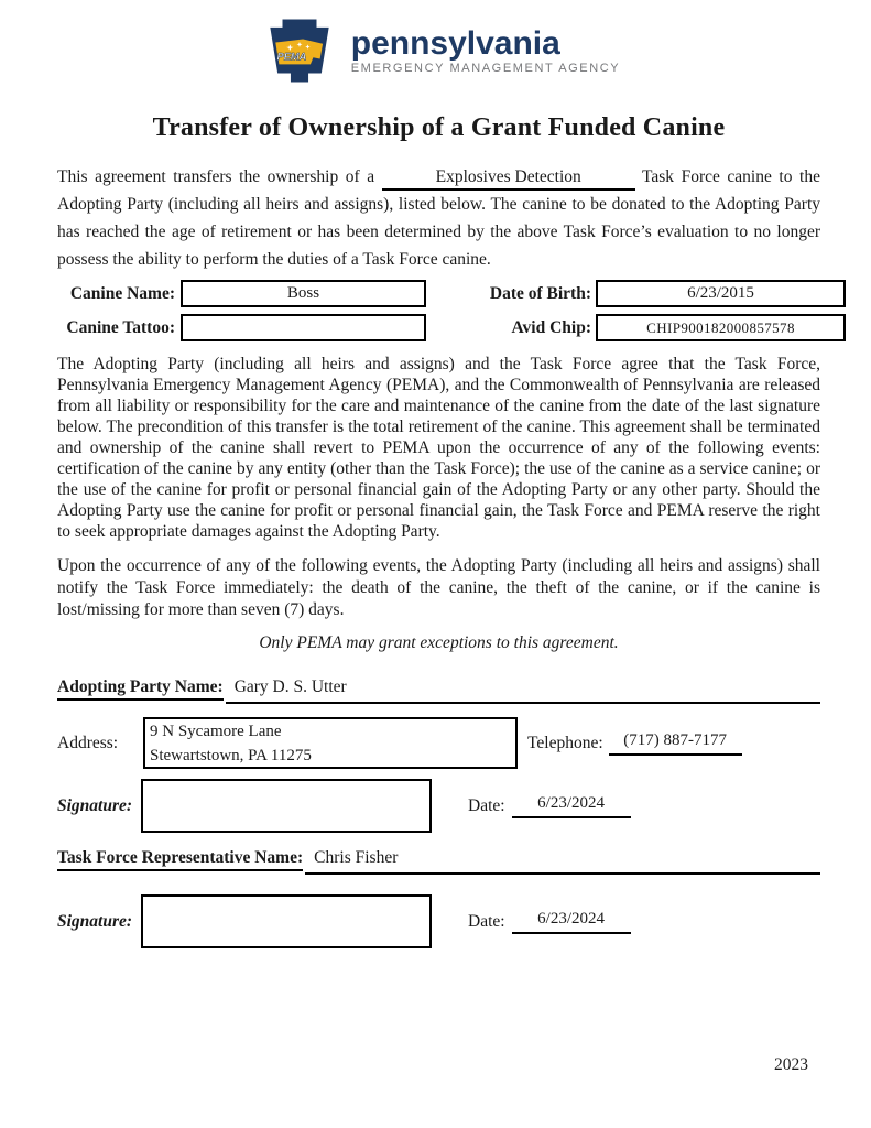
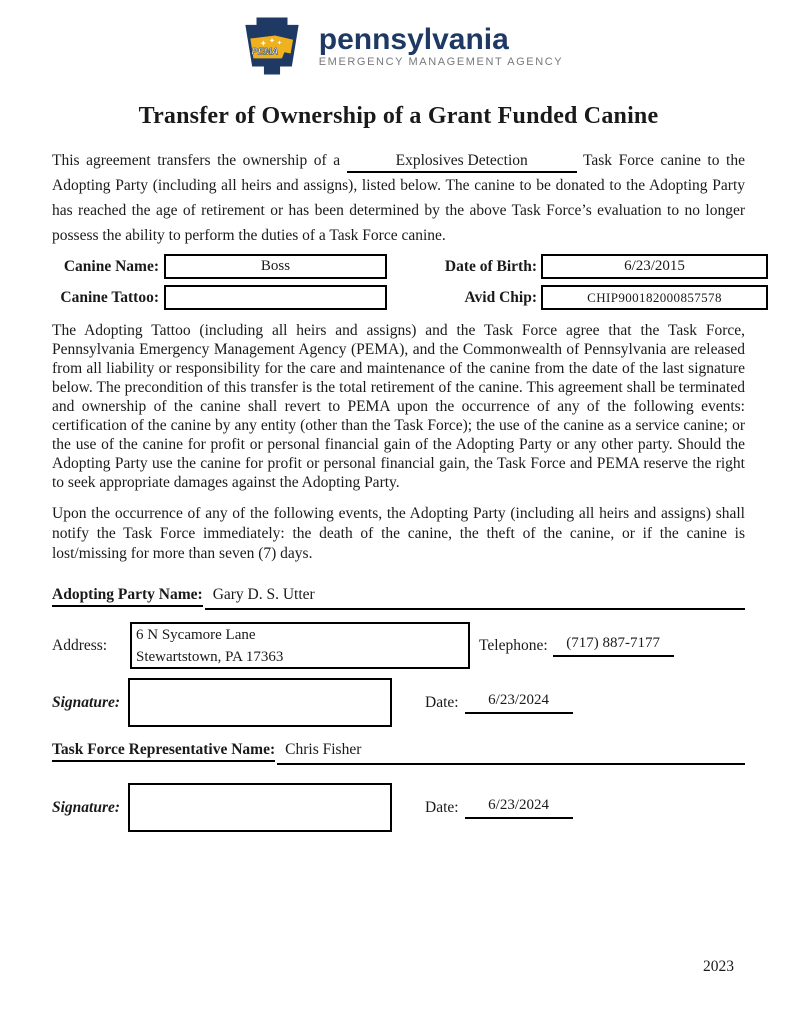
  PEMA
  pennsylvania
  EMERGENCY MANAGEMENT AGENCY
  Transfer of Ownership of a Grant Funded Canine
  This agreement transfers the ownership of a Explosives Detection Task Force canine to the Adopting Party (including all heirs and assigns), listed below. The canine to be donated to the Adopting Party has reached the age of retirement or has been determined by the above Task Force’s evaluation to no longer possess the ability to perform the duties of a Task Force canine.
  Canine Name:
  Boss
  Date of Birth:
  6/23/2015
  Canine Tattoo:
  Avid Chip:
  CHIP900182000857578
- The Adopting Party (including all heirs and assigns) and the Task Force agree that the Task Force, Pennsylvania Emergency Management Agency (PEMA), and the Commonwealth of Pennsylvania are released from all liability or responsibility for the care and maintenance of the canine from the date of the last signature below. The precondition of this transfer is the total retirement of the canine. This agreement shall be terminated and ownership of the canine shall revert to PEMA upon the occurrence of any of the following events: certification of the canine by any entity (other than the Task Force); the use of the canine as a service canine; or the use of the canine for profit or personal financial gain of the Adopting Party or any other party. Should the Adopting Party use the canine for profit or personal financial gain, the Task Force and PEMA reserve the right to seek appropriate damages against the Adopting Party.
+ The Adopting Tattoo (including all heirs and assigns) and the Task Force agree that the Task Force, Pennsylvania Emergency Management Agency (PEMA), and the Commonwealth of Pennsylvania are released from all liability or responsibility for the care and maintenance of the canine from the date of the last signature below. The precondition of this transfer is the total retirement of the canine. This agreement shall be terminated and ownership of the canine shall revert to PEMA upon the occurrence of any of the following events: certification of the canine by any entity (other than the Task Force); the use of the canine as a service canine; or the use of the canine for profit or personal financial gain of the Adopting Party or any other party. Should the Adopting Party use the canine for profit or personal financial gain, the Task Force and PEMA reserve the right to seek appropriate damages against the Adopting Party.
  Upon the occurrence of any of the following events, the Adopting Party (including all heirs and assigns) shall notify the Task Force immediately: the death of the canine, the theft of the canine, or if the canine is lost/missing for more than seven (7) days.
- Only PEMA may grant exceptions to this agreement.
  Adopting Party Name:
  Gary D. S. Utter
  Address:
- 9 N Sycamore Lane
+ 6 N Sycamore Lane
- Stewartstown, PA 11275
+ Stewartstown, PA 17363
  Telephone:
  (717) 887-7177
  Signature:
  Date:
  6/23/2024
  Task Force Representative Name:
  Chris Fisher
  Signature:
  Date:
  6/23/2024
  2023
